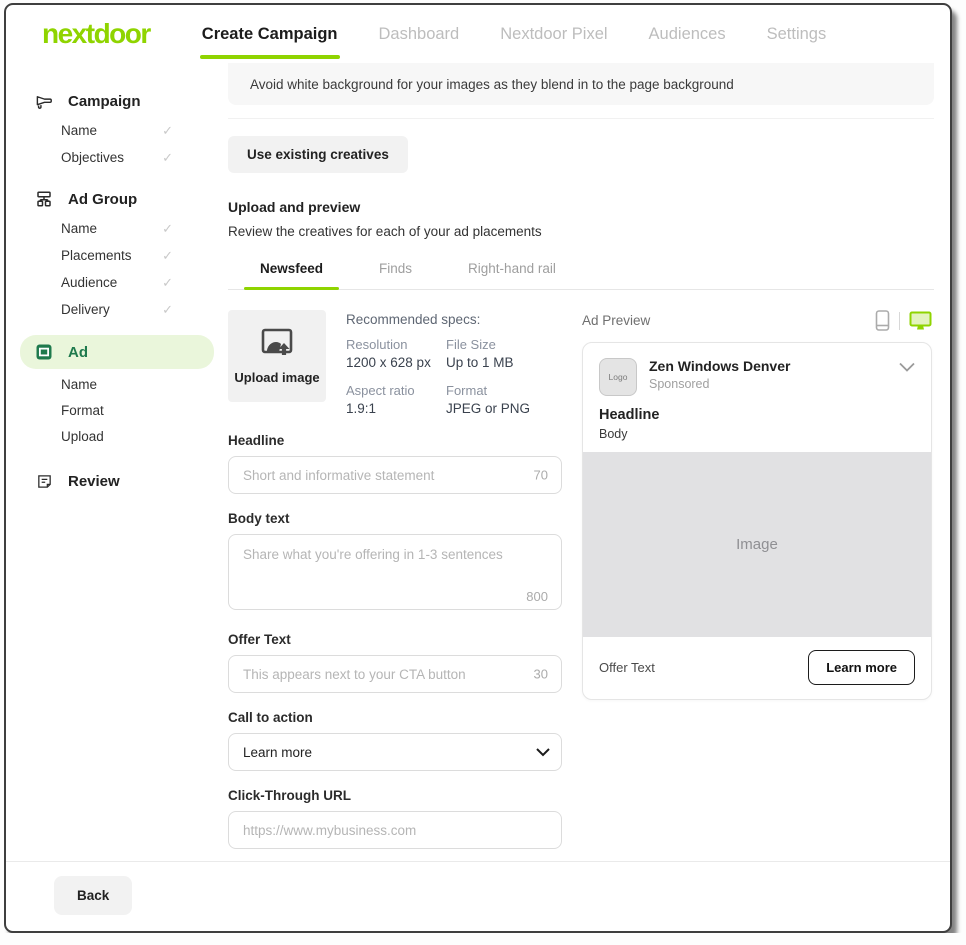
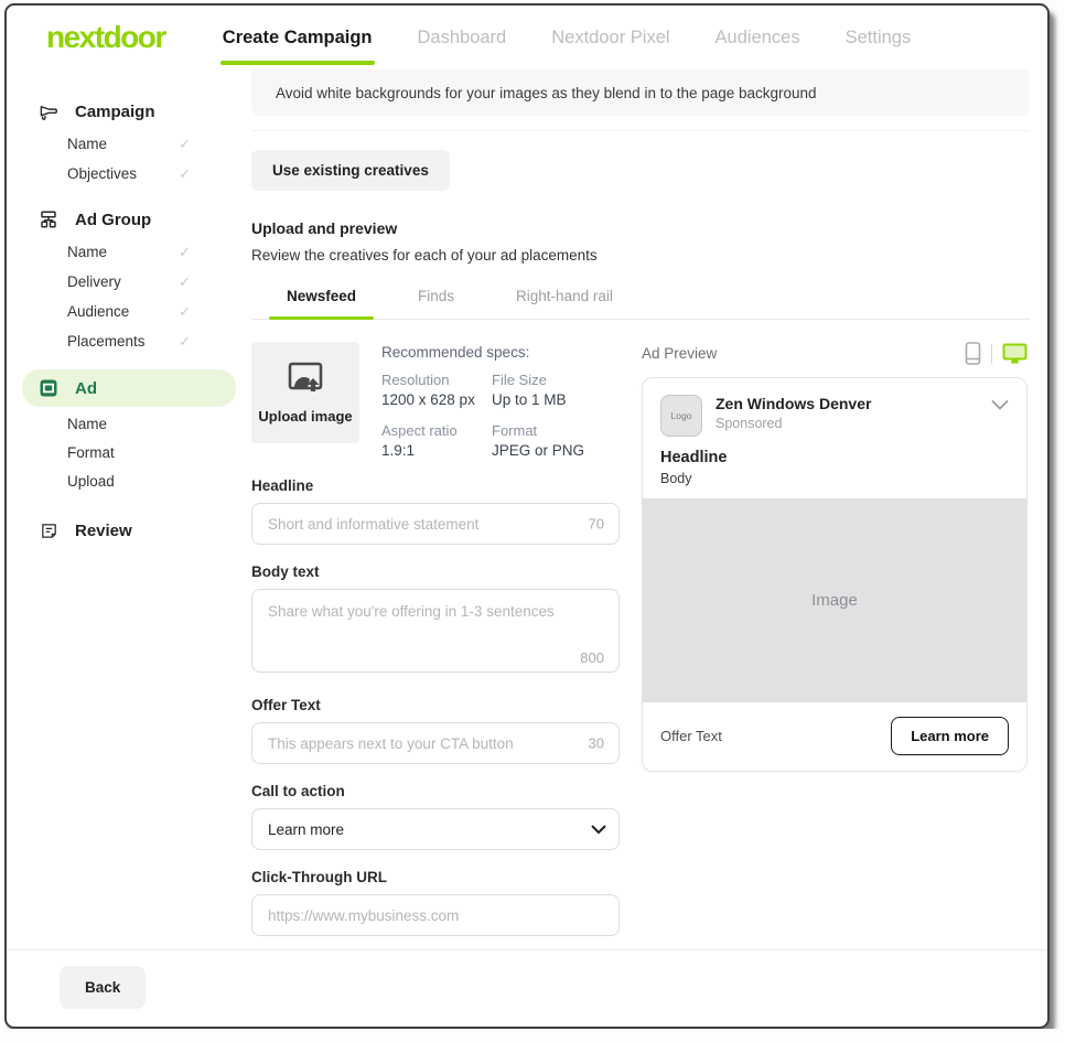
  nextdoor
  Create Campaign
  Dashboard
  Nextdoor Pixel
  Audiences
  Settings
  Campaign
  Name
  ✓
  Objectives
  ✓
  Ad Group
  Name
  ✓
- Placements
+ Delivery
  ✓
  Audience
  ✓
- Delivery
+ Placements
  ✓
  Ad
  Name
  Format
  Upload
  Review
- Avoid white background for your images as they blend in to the page background
+ Avoid white backgrounds for your images as they blend in to the page background
  Use existing creatives
  Upload and preview
  Review the creatives for each of your ad placements
  Newsfeed
  Finds
  Right-hand rail
  Upload image
  Recommended specs:
  Resolution
  1200 x 628 px
  File Size
  Up to 1 MB
  Aspect ratio
  1.9:1
  Format
  JPEG or PNG
  Headline
  Short and informative statement
  70
  Body text
  Share what you're offering in 1-3 sentences
  800
  Offer Text
  This appears next to your CTA button
  30
  Call to action
  Learn more
  Click-Through URL
  https://www.mybusiness.com
  Ad Preview
  Logo
  Zen Windows Denver
  Sponsored
  Headline
  Body
  Image
  Offer Text
  Learn more
  Back
